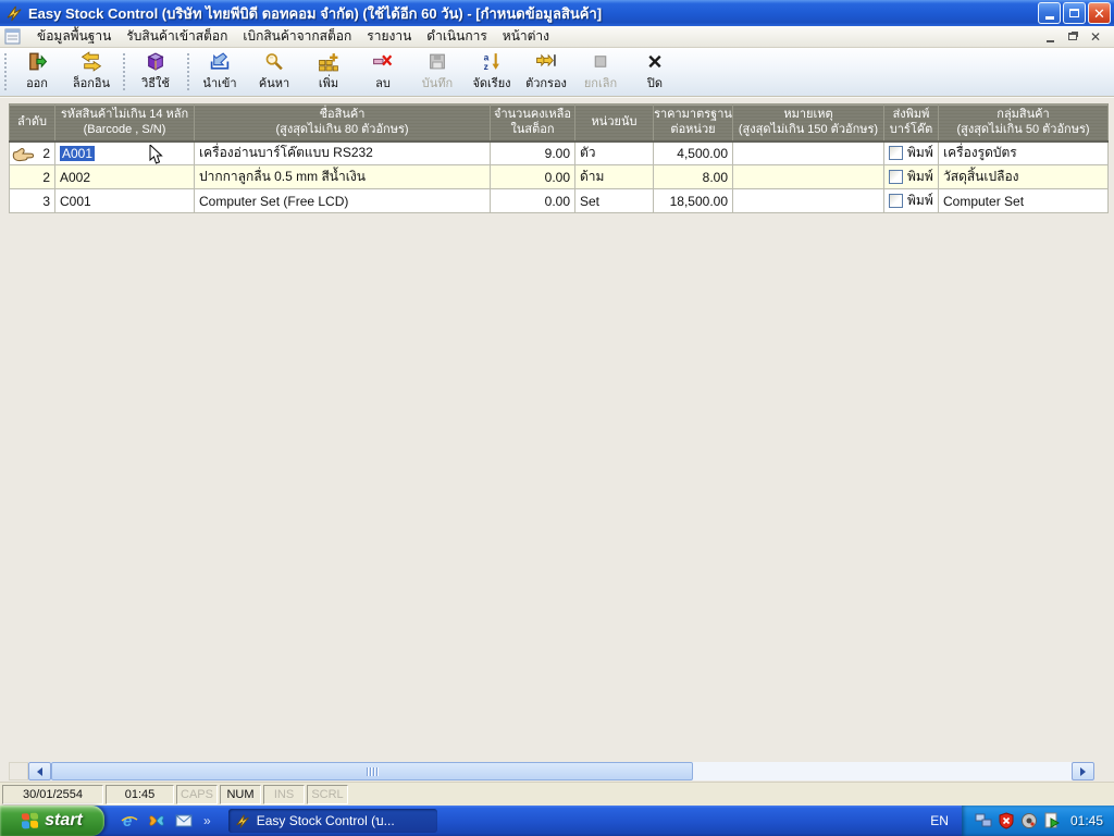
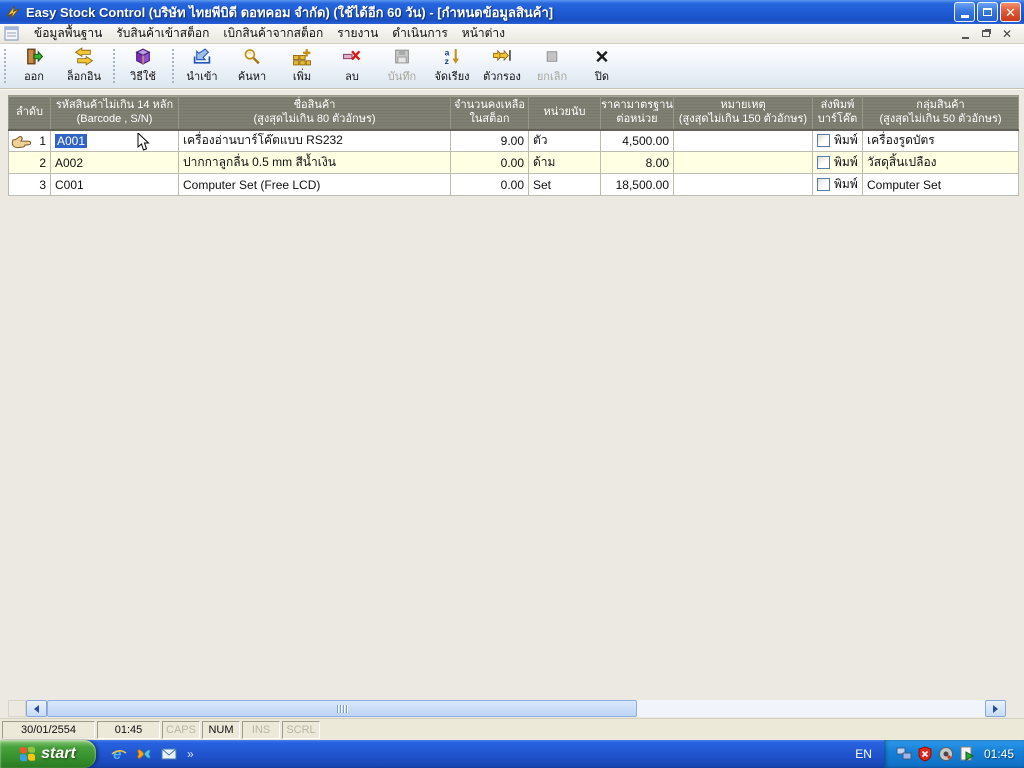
  Easy Stock Control (บริษัท ไทยพีบิดี ดอทคอม จำกัด) (ใช้ได้อีก 60 วัน) - [กำหนดข้อมูลสินค้า]
  ✕
  ข้อมูลพื้นฐาน
  รับสินค้าเข้าสต็อก
  เบิกสินค้าจากสต็อก
  รายงาน
  ดำเนินการ
  หน้าต่าง
  ✕
  ออก
  ล็อกอิน
  วิธีใช้
  นำเข้า
  ค้นหา
  เพิ่ม
  ลบ
  บันทึก
  a
  z
  จัดเรียง
  ตัวกรอง
  ยกเลิก
  ปิด
  ลำดับ	รหัสสินค้าไม่เกิน 14 หลัก(Barcode , S/N)	ชื่อสินค้า(สูงสุดไม่เกิน 80 ตัวอักษร)	จำนวนคงเหลือในสต็อก	หน่วยนับ	ราคามาตรฐานต่อหน่วย	หมายเหตุ(สูงสุดไม่เกิน 150 ตัวอักษร)	ส่งพิมพ์บาร์โค๊ต	กลุ่มสินค้า(สูงสุดไม่เกิน 50 ตัวอักษร)
- 2	A001	เครื่องอ่านบาร์โค๊ตแบบ RS232	9.00	ตัว	4,500.00		พิมพ์	เครื่องรูดบัตร
+ 1	A001	เครื่องอ่านบาร์โค๊ตแบบ RS232	9.00	ตัว	4,500.00		พิมพ์	เครื่องรูดบัตร
  2	A002	ปากกาลูกลื่น 0.5 mm สีน้ำเงิน	0.00	ด้าม	8.00		พิมพ์	วัสดุสิ้นเปลือง
  3	C001	Computer Set (Free LCD)	0.00	Set	18,500.00		พิมพ์	Computer Set
  30/01/2554
  01:45
  CAPS
  NUM
  INS
  SCRL
  start
  e
  »
- Easy Stock Control (บ...
  EN
  01:45
